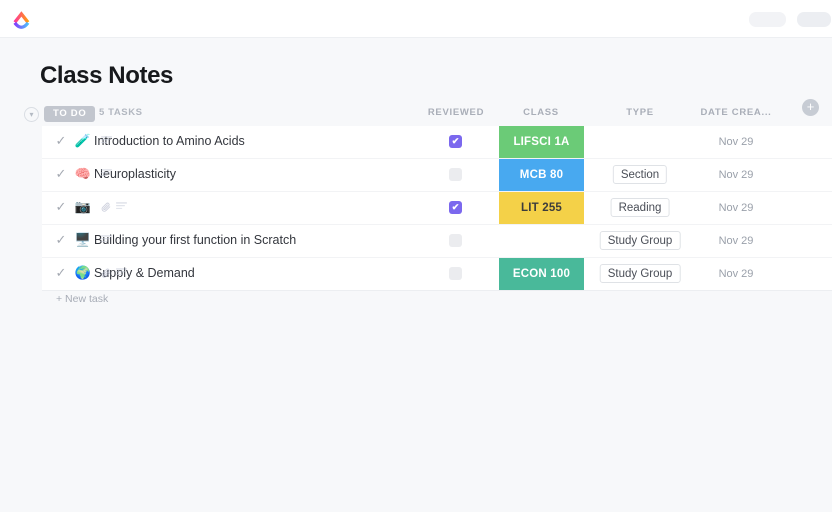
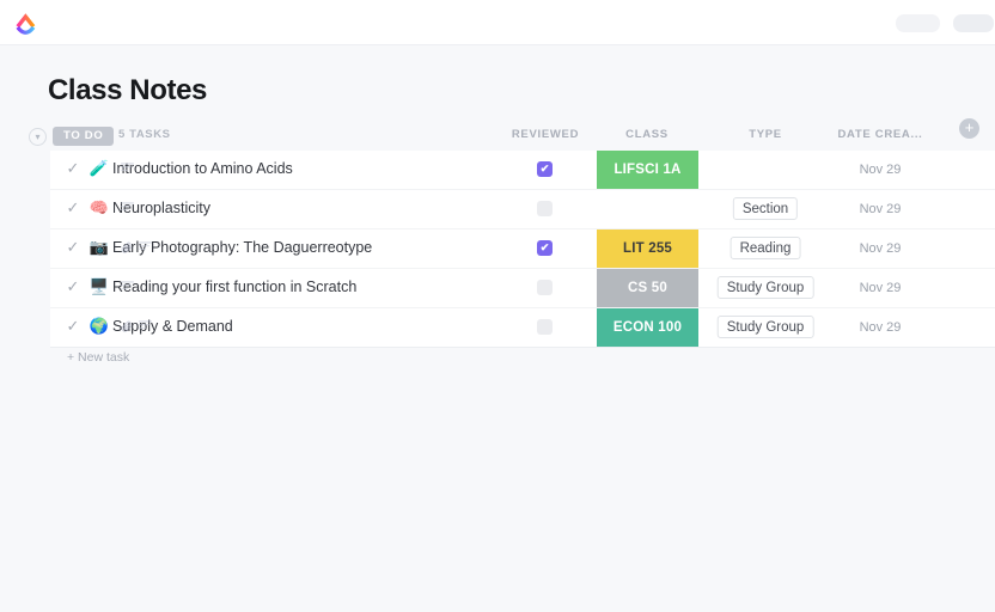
  Class Notes
  ▾
  TO DO
  5 TASKS
  REVIEWED
  CLASS
  TYPE
  DATE CREA...
  +
  ✓
  🧪
  Introduction to Amino Acids
  ✔
  LIFSCI 1A
  Nov 29
  ✓
  🧠
  Neuroplasticity
- MCB 80
  Section
  Nov 29
  ✓
  📷
+ Early Photography: The Daguerreotype
  ✔
  LIT 255
  Reading
  Nov 29
  ✓
  🖥️
- Building your first function in Scratch
+ Reading your first function in Scratch
+ CS 50
  Study Group
  Nov 29
  ✓
  🌍
  Supply & Demand
  ECON 100
  Study Group
  Nov 29
  + New task
